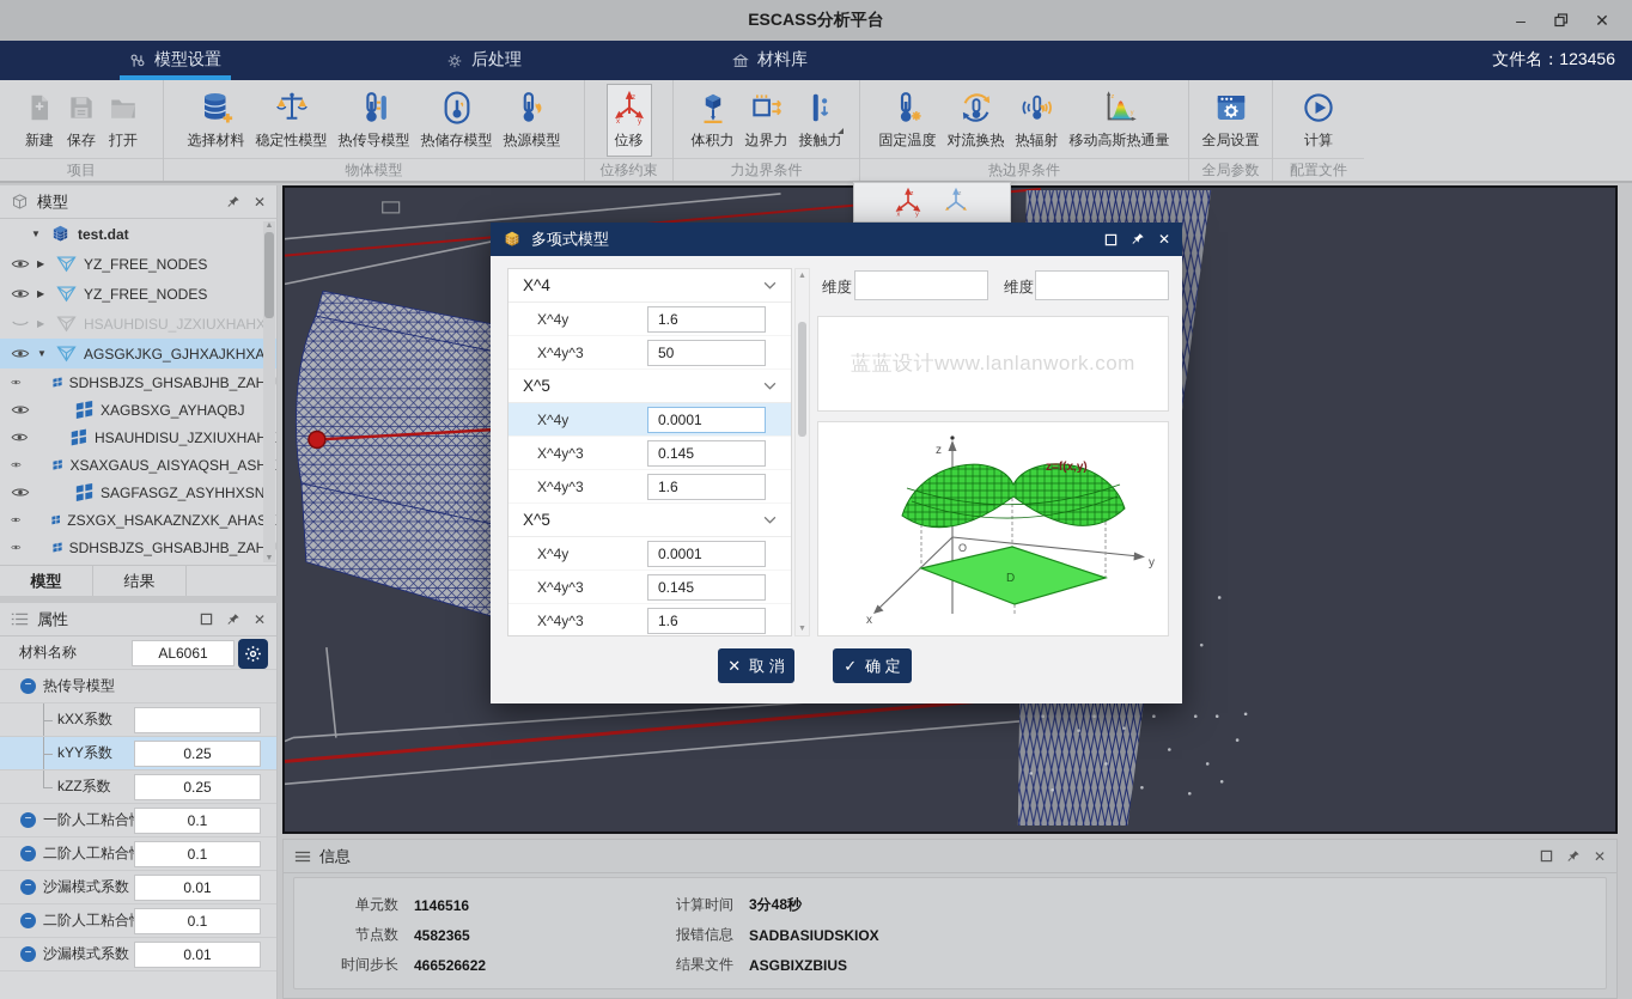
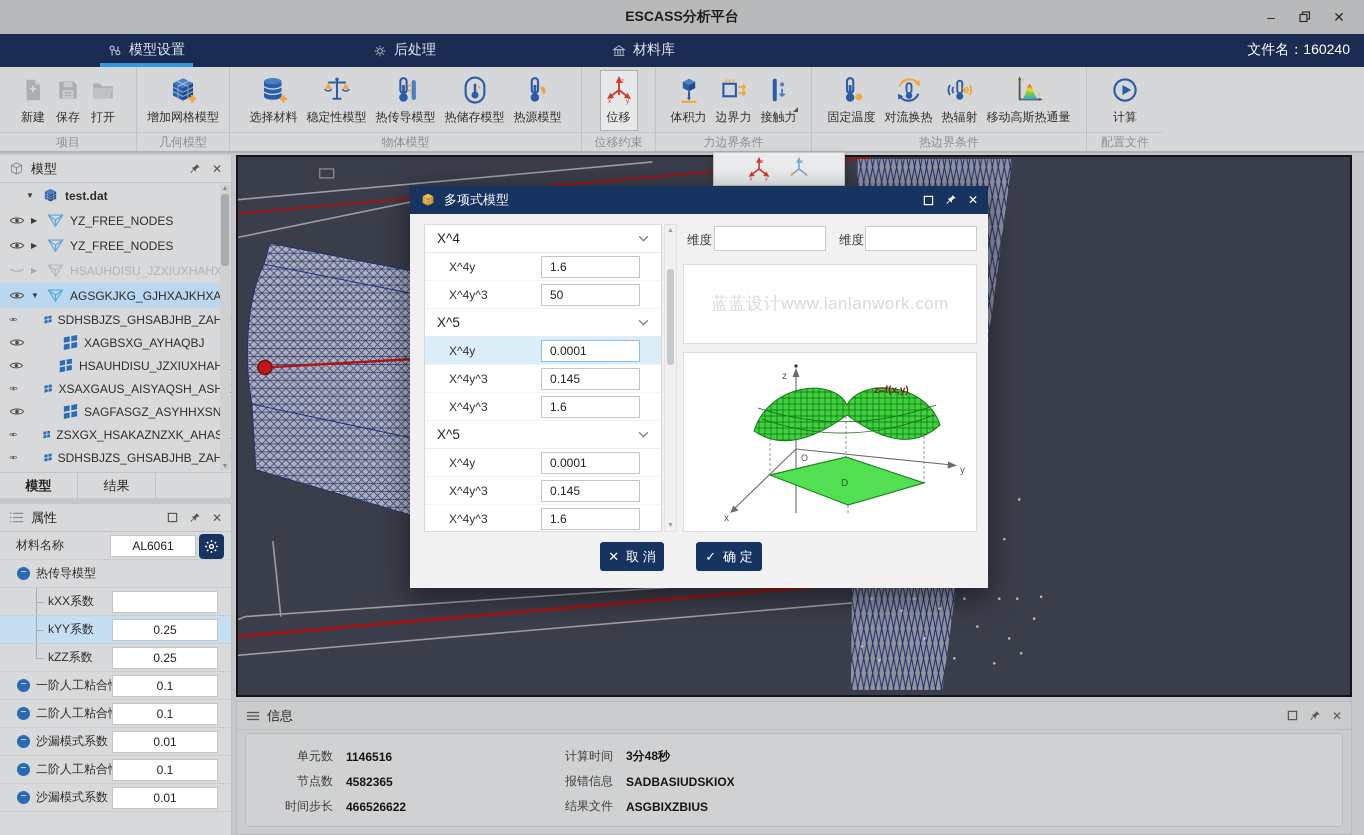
  ESCASS分析平台
  –
  ✕
  模型设置
  后处理
  材料库
- 文件名：123456
+ 文件名：160240
  新建
  保存
  打开
  项目
+ 增加网格模型
+ 几何模型
  选择材料
  稳定性模型
  热传导模型
  热储存模型
  热源模型
  物体模型
  位移
  位移约束
  体积力
  边界力
  接触力
  力边界条件
  固定温度
  对流换热
  热辐射
  移动高斯热通量
  热边界条件
- 全局设置
- 全局参数
  计算
  配置文件
  模型
  ✕
  ▼
  test.dat
  ▶
  YZ_FREE_NODES
  ▶
  YZ_FREE_NODES
  ▶
  HSAUHDISU_JZXIUXHAHX
  ▼
  AGSGKJKG_GJHXAJKHXA
  SDHSBJZS_GHSABJHB_ZAH
  XAGBSXG_AYHAQBJ
  HSAUHDISU_JZXIUXHAH
  XSAXGAUS_AISYAQSH_ASH
  SAGFASGZ_ASYHHXSN
  ZSXGX_HSAKAZNZXK_AHAS
  SDHSBJZS_GHSABJHB_ZAH
  模型
  结果
  属性
  ✕
  材料名称
  AL6061
  −
  热传导模型
  kXX系数
  kYY系数
  0.25
  kZZ系数
  0.25
  −
  一阶人工粘合
  0.1
  −
  二阶人工粘合
  0.1
  −
  沙漏模式系数
  0.01
  −
  二阶人工粘合
  0.1
  −
  沙漏模式系数
  0.01
  多项式模型
  ✕
  X^4
  X^4y
  1.6
  X^4y^3
  50
  X^5
  X^4y
  0.0001
  X^4y^3
  0.145
  X^4y^3
  1.6
  X^5
  X^4y
  0.0001
  X^4y^3
  0.145
  X^4y^3
  1.6
  维度
  维度
  蓝蓝设计www.lanlanwork.com
  z
  y
  x
  O
  D
  z=f(x,y)
  ✕
  取 消
  ✓
  确 定
  信息
  ✕
  单元数
  1146516
  节点数
  4582365
  时间步长
  466526622
  计算时间
  3分48秒
  报错信息
  SADBASIUDSKIOX
  结果文件
  ASGBIXZBIUS
